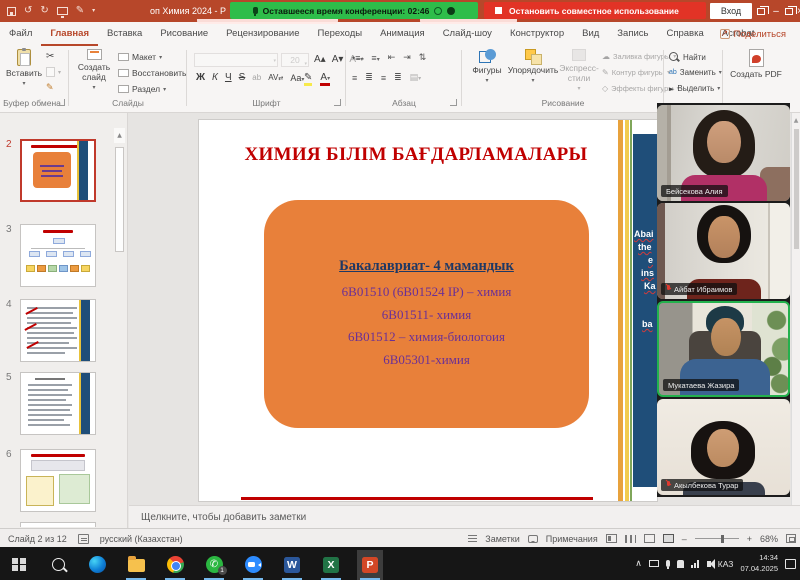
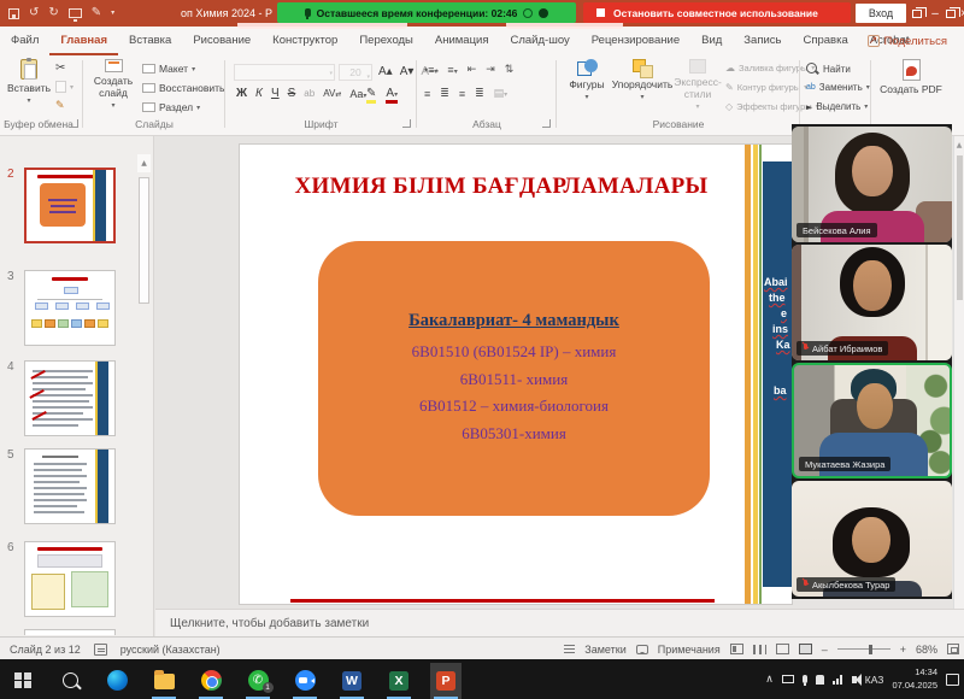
  ↺
  ↻
  ✎
  оп Химия 2024 - P
  –
  Оставшееся время конференции: 02:46
  Остановить совместное использование
  Вход
  Файл
  Главная
  Вставка
  Рисование
- Рецензирование
+ Конструктор
  Переходы
  Анимация
  Слайд-шоу
- Конструктор
+ Рецензирование
  Вид
  Запись
  Справка
  Acrobat
  ↗
  Поделиться
  Вставить
  ✂
  ✎
  Буфер обмена
  Создать слайд
  Макет
  Восстановить
  Раздел
  Слайды
  20
  A▴
  A▾
  A⇀
  Ж
  К
  Ч
  S
  ab
  ✎
  Шрифт
  ⇤
  ⇥
  ⇅
  ≡
  ≣
  ≡
  ≣
  Абзац
  Фигуры
  Упорядочить
  Экспресс-стили
  ☁
  Заливка фигуы
  ✎
  Контур фигуры
  ◇
  Эффекты фигры
  Рисование
  Найти
  Заменить
  ►
  Выделить
  Создать PDF
  2
  3
  4
  5
  6
  ХИМИЯ БІЛІМ БАҒДАРЛАМАЛАРЫ
  Бакалавриат- 4 мамандык
  6В01510 (6В01524 IP) – химия
  6В01511- химия
  6В01512 – химия-биологоия
  6В05301-химия
  Abai
  the
  e
  ins
  Ka
  ba
  Бейсекова Алия
  Айбат Ибраимов
  Мукатаева Жазира
  Акылбекова Турар
  Щелкните, чтобы добавить заметки
  Слайд 2 из 12
  русский (Казахстан)
  Заметки
  Примечания
  –
  +
  68%
  ✆
  W
  X
  P
  ∧
  КАЗ
  14:34
  07.04.2025
